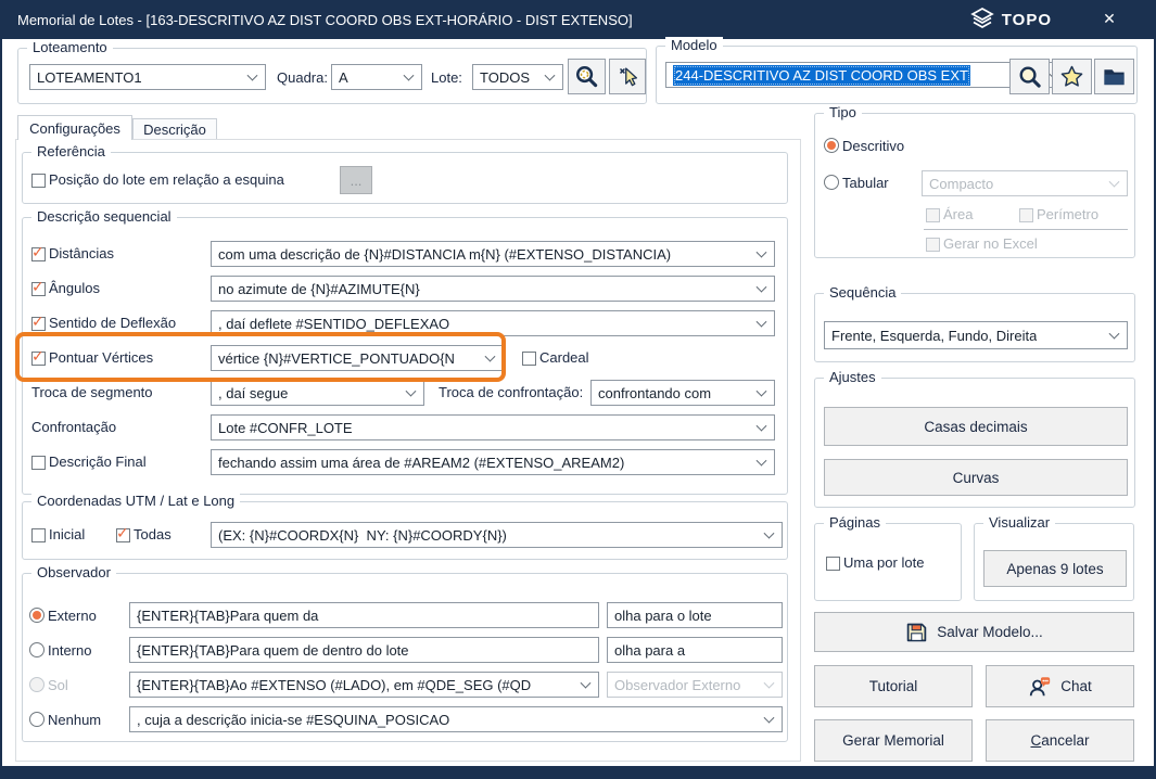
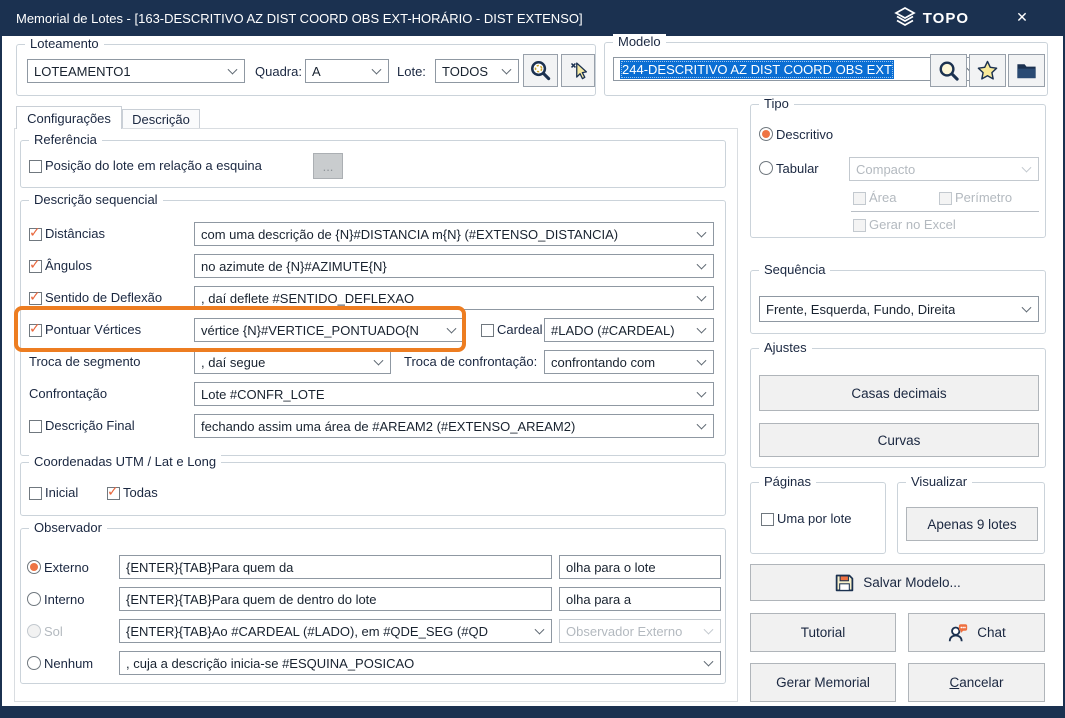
  Memorial de Lotes - [163-DESCRITIVO AZ DIST COORD OBS EXT-HORÁRIO - DIST EXTENSO]
  TOPO
  ✕
  Loteamento
  LOTEAMENTO1
  Quadra:
  A
  Lote:
  TODOS
  Modelo
  244-DESCRITIVO AZ DIST COORD OBS EXT
  Configurações
  Descrição
  Referência
  Posição do lote em relação a esquina
  ...
  Descrição sequencial
  Distâncias
  com uma descrição de {N}#DISTANCIA m{N} (#EXTENSO_DISTANCIA)
  Ângulos
  no azimute de {N}#AZIMUTE{N}
  Sentido de Deflexão
  , daí deflete #SENTIDO_DEFLEXAO
  Pontuar Vértices
  vértice {N}#VERTICE_PONTUADO{N
  Cardeal
+ #LADO (#CARDEAL)
  Troca de segmento
  , daí segue
  Troca de confrontação:
  confrontando com
  Confrontação
  Lote #CONFR_LOTE
  Descrição Final
  fechando assim uma área de #AREAM2 (#EXTENSO_AREAM2)
  Coordenadas UTM / Lat e Long
  Inicial
  Todas
- (EX: {N}#COORDX{N} NY: {N}#COORDY{N})
  Observador
  Externo
  {ENTER}{TAB}Para quem da
  olha para o lote
  Interno
  {ENTER}{TAB}Para quem de dentro do lote
  olha para a
  Sol
- {ENTER}{TAB}Ao #EXTENSO (#LADO), em #QDE_SEG (#QD
+ {ENTER}{TAB}Ao #CARDEAL (#LADO), em #QDE_SEG (#QD
  Observador Externo
  Nenhum
  , cuja a descrição inicia-se #ESQUINA_POSICAO
  Tipo
  Descritivo
  Tabular
  Compacto
  Área
  Perímetro
  Gerar no Excel
  Sequência
  Frente, Esquerda, Fundo, Direita
  Ajustes
  Casas decimais
  Curvas
  Páginas
  Uma por lote
  Visualizar
  Apenas 9 lotes
  Salvar Modelo...
  Tutorial
  Chat
  Gerar Memorial
  C
  ancelar
